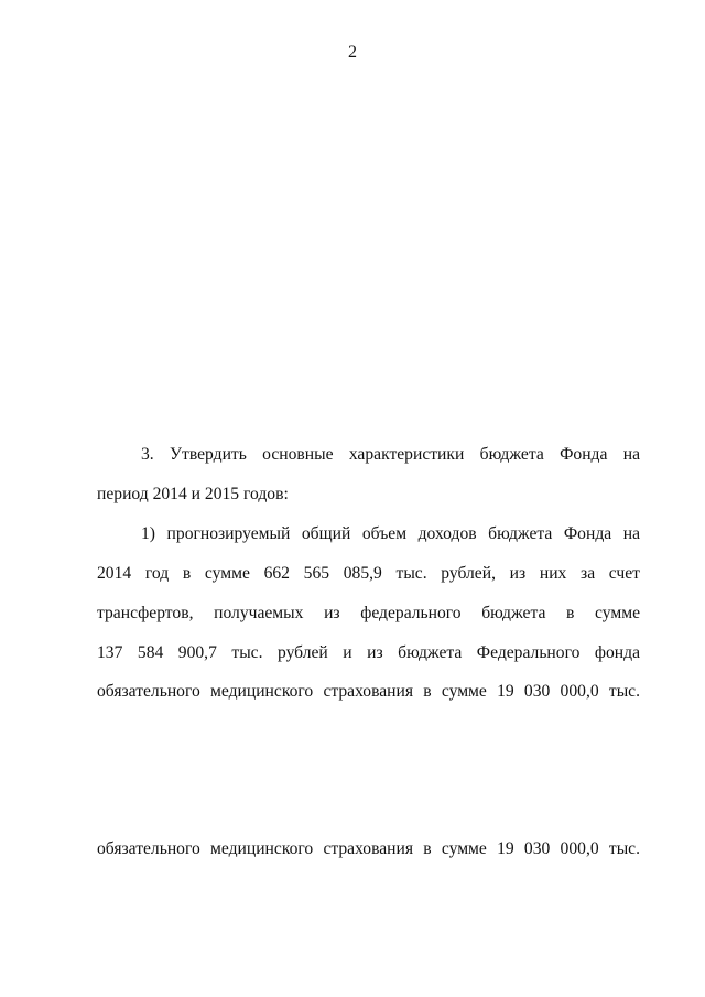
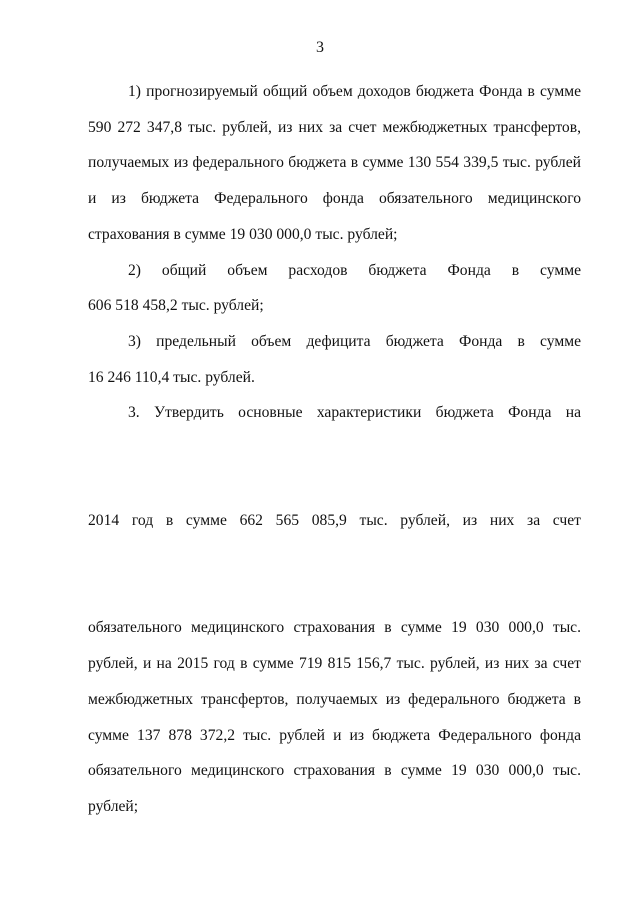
- 2
+ 3
+ 1) прогнозируемый общий объем доходов бюджета Фонда в сумме
+ 590 272 347,8 тыс. рублей, из них за счет межбюджетных трансфертов,
+ получаемых из федерального бюджета в сумме 130 554 339,5 тыс. рублей
+ и из бюджета Федерального фонда обязательного медицинского
+ страхования в сумме 19 030 000,0 тыс. рублей;
+ 2) общий объем расходов бюджета Фонда в сумме
+ 606 518 458,2 тыс. рублей;
+ 3) предельный объем дефицита бюджета Фонда в сумме
+ 16 246 110,4 тыс. рублей.
  3. Утвердить основные характеристики бюджета Фонда на
- период 2014 и 2015 годов:
- 1) прогнозируемый общий объем доходов бюджета Фонда на
  2014 год в сумме 662 565 085,9 тыс. рублей, из них за счет
- трансфертов, получаемых из федерального бюджета в сумме
- 137 584 900,7 тыс. рублей и из бюджета Федерального фонда
  обязательного медицинского страхования в сумме 19 030 000,0 тыс.
+ рублей, и на 2015 год в сумме 719 815 156,7 тыс. рублей, из них за счет
+ межбюджетных трансфертов, получаемых из федерального бюджета в
+ сумме 137 878 372,2 тыс. рублей и из бюджета Федерального фонда
  обязательного медицинского страхования в сумме 19 030 000,0 тыс.
+ рублей;
